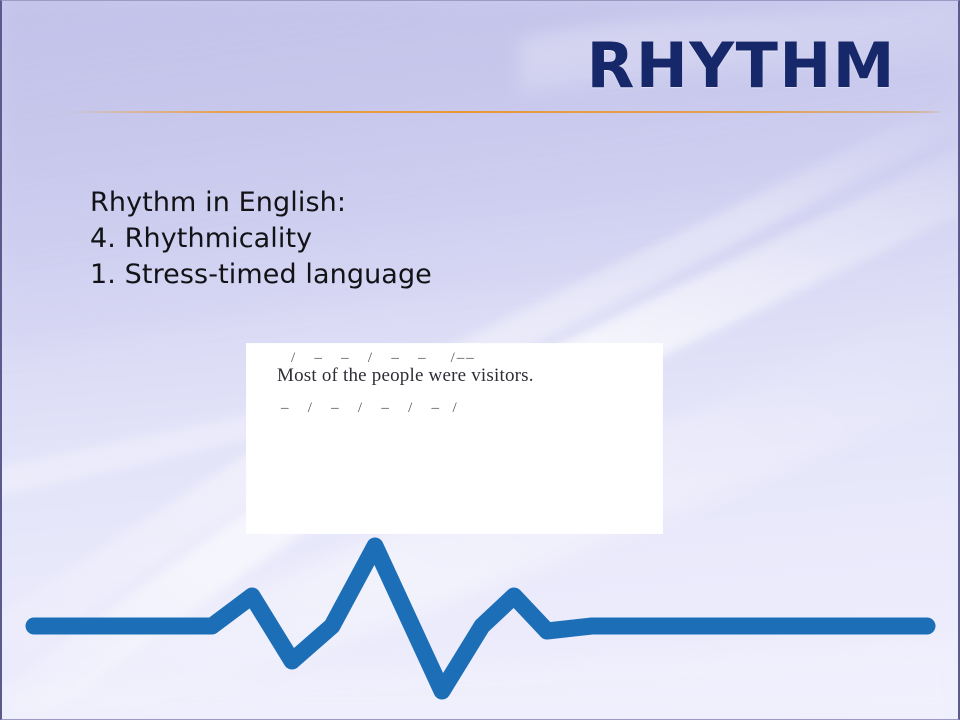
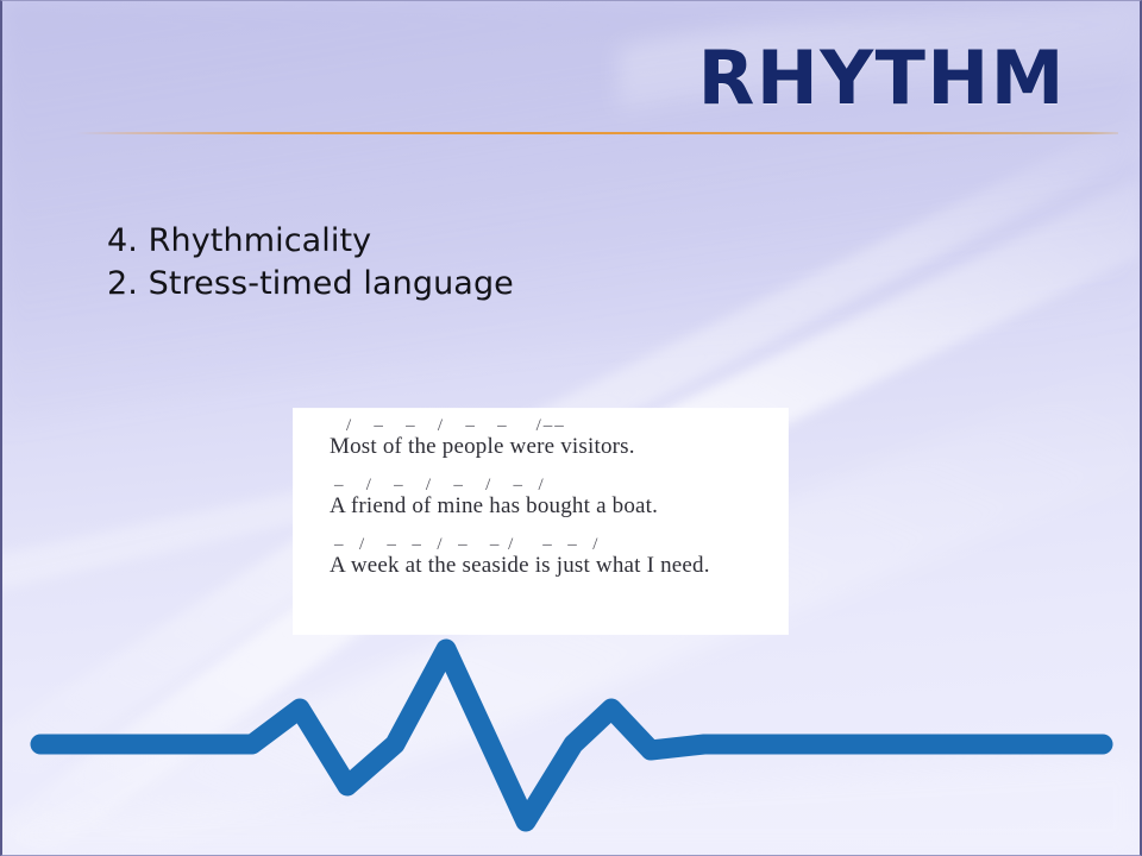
  RHYTHM
- Rhythm in English:
  4. Rhythmicality
- 1. Stress-timed language
+ 2. Stress-timed language
  / – – / – – /––
  Most of the people were visitors.
  – / – / – / – /
+ A friend of mine has bought a boat.
+ – / – – / – – / – – /
+ A week at the seaside is just what I need.
